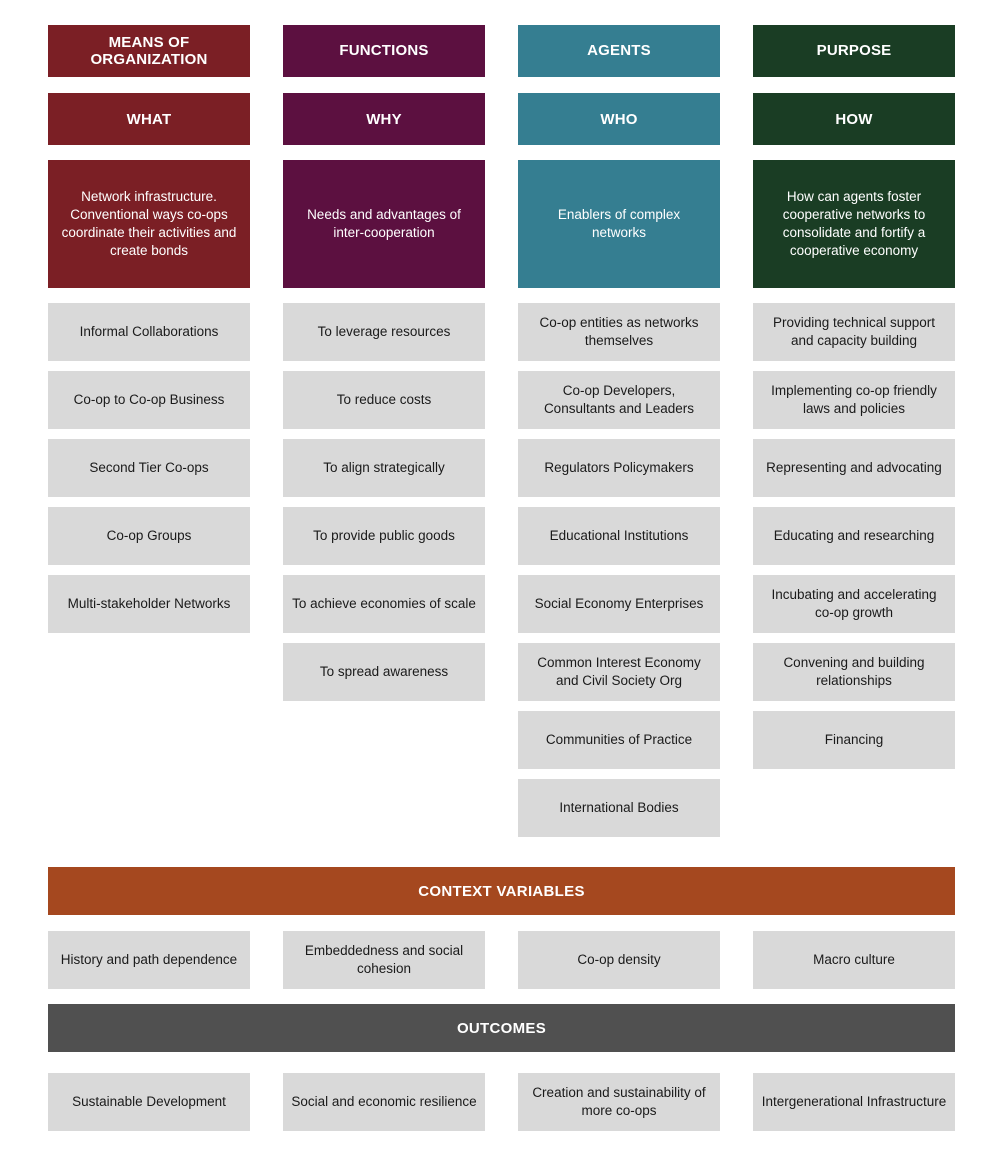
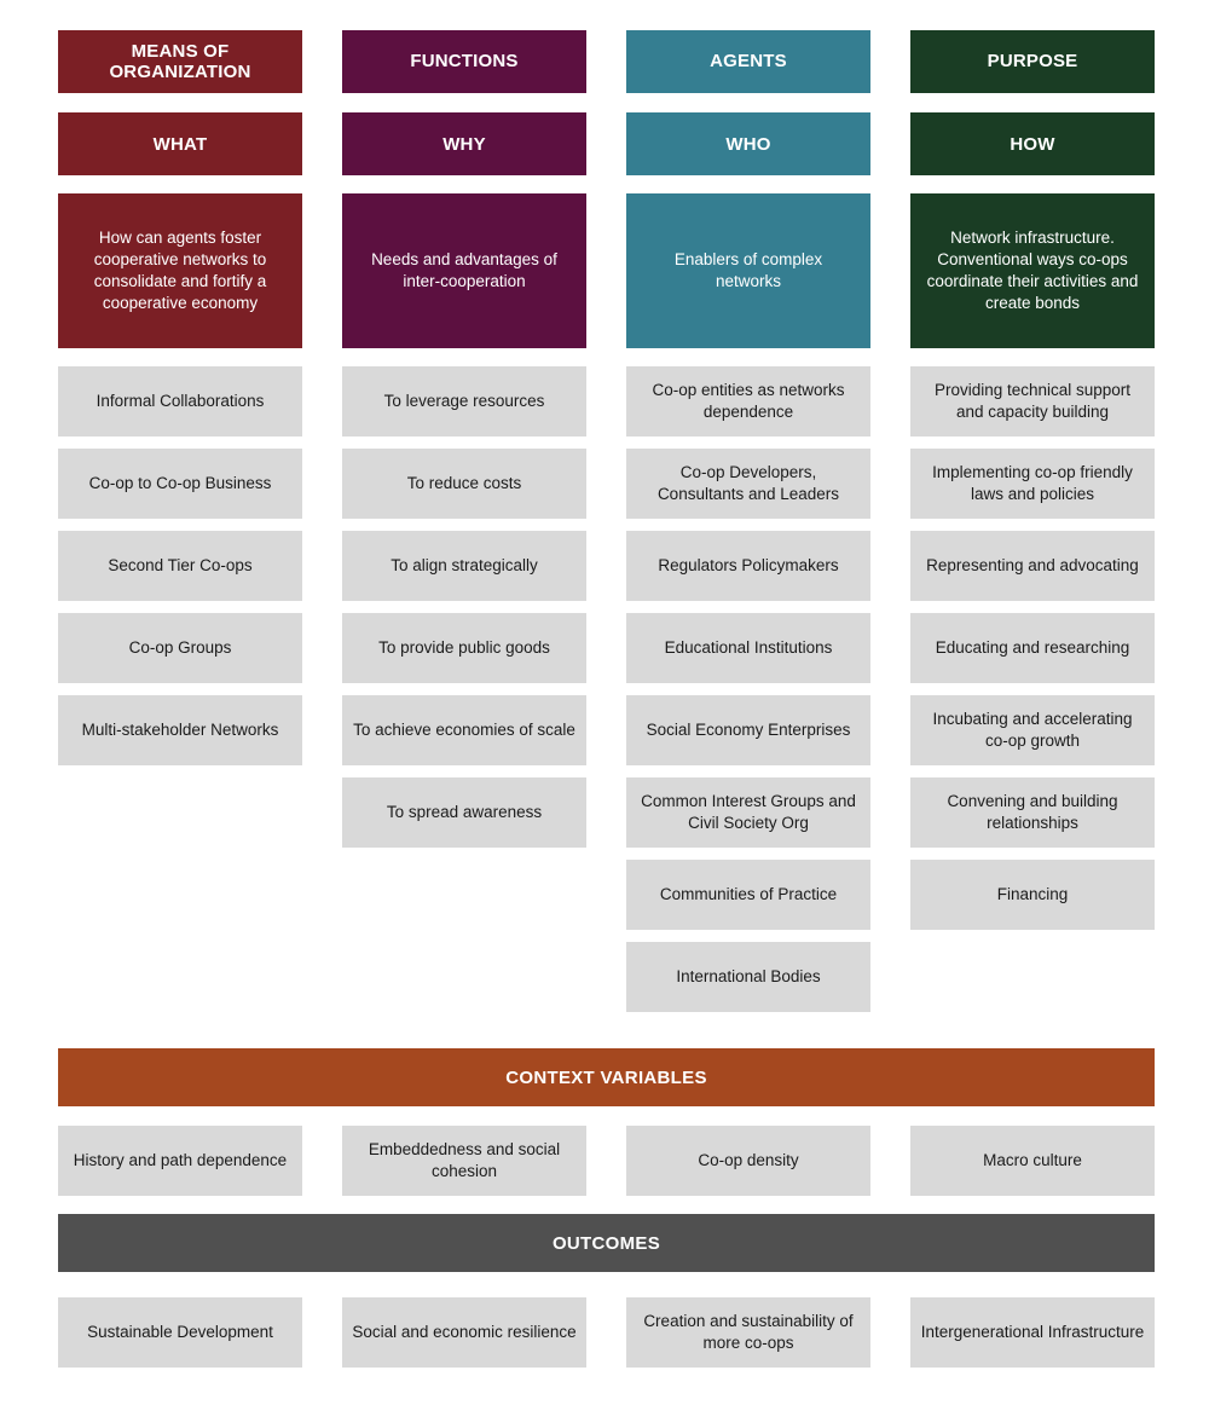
  MEANS OF ORGANIZATION
  WHAT
- Network infrastructure. Conventional ways co-ops coordinate their activities and create bonds
+ How can agents foster cooperative networks to consolidate and fortify a cooperative economy
  Informal Collaborations
  Co-op to Co-op Business
  Second Tier Co-ops
  Co-op Groups
  Multi-stakeholder Networks
  FUNCTIONS
  WHY
  Needs and advantages of inter-cooperation
  To leverage resources
  To reduce costs
  To align strategically
  To provide public goods
  To achieve economies of scale
  To spread awareness
  AGENTS
  WHO
  Enablers of complex networks
- Co-op entities as networks themselves
+ Co-op entities as networks dependence
  Co-op Developers, Consultants and Leaders
  Regulators Policymakers
  Educational Institutions
  Social Economy Enterprises
- Common Interest Economy and Civil Society Org
+ Common Interest Groups and Civil Society Org
  Communities of Practice
  International Bodies
  PURPOSE
  HOW
- How can agents foster cooperative networks to consolidate and fortify a cooperative economy
+ Network infrastructure. Conventional ways co-ops coordinate their activities and create bonds
  Providing technical support and capacity building
  Implementing co-op friendly laws and policies
  Representing and advocating
  Educating and researching
  Incubating and accelerating co-op growth
  Convening and building relationships
  Financing
  CONTEXT VARIABLES
  History and path dependence
  Embeddedness and social cohesion
  Co-op density
  Macro culture
  OUTCOMES
  Sustainable Development
  Social and economic resilience
  Creation and sustainability of more co-ops
  Intergenerational Infrastructure
